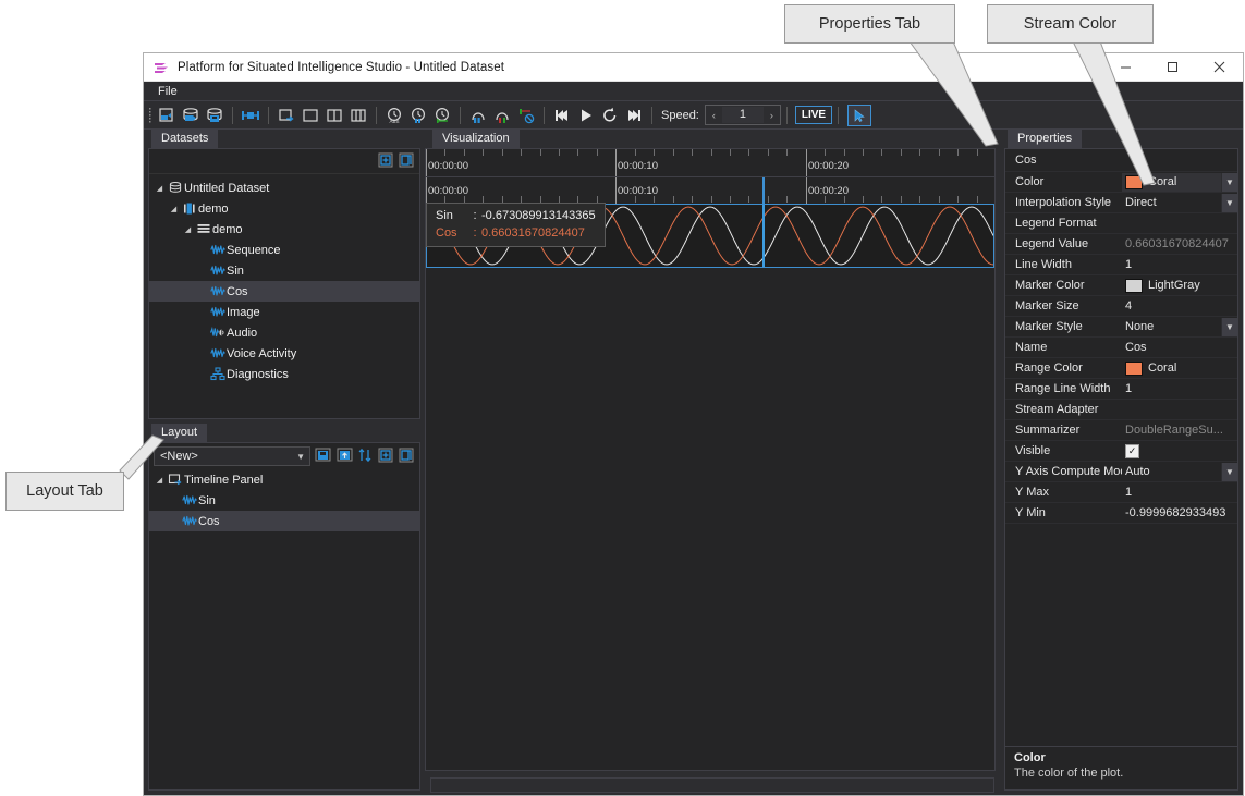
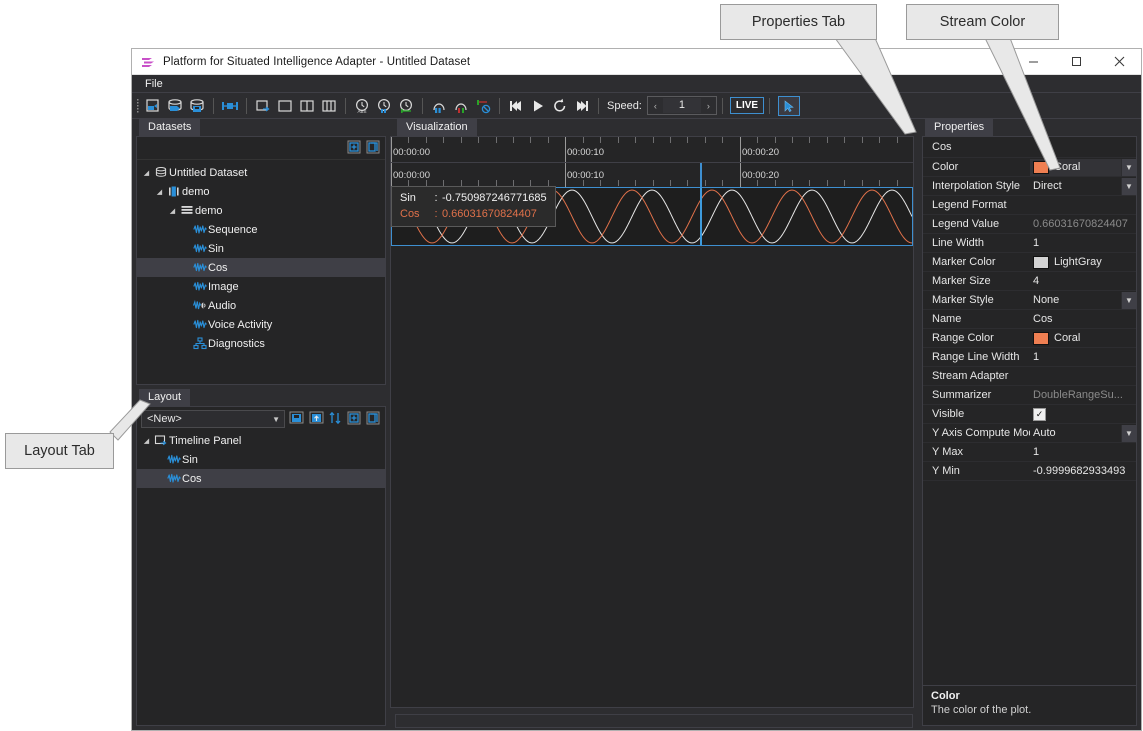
  Properties Tab
  Stream Color
  Layout Tab
- Platform for Situated Intelligence Studio - Untitled Dataset
+ Platform for Situated Intelligence Adapter - Untitled Dataset
  File
  Speed:
  ‹
  1
  ›
  LIVE
  Datasets
  Untitled Dataset
  demo
  demo
  Sequence
  Sin
  Cos
  Image
  Audio
  Voice Activity
  Diagnostics
  Layout
  <New>
  ▼
  Timeline Panel
  Sin
  Cos
  Visualization
  00:00:00
  00:00:10
  00:00:20
  00:00:00
  00:00:10
  00:00:20
  Sin
  :
- -0.673089913143365
+ -0.750987246771685
  Cos
  :
  0.66031670824407
  Properties
  Cos
  Color
  oral
  ▼
  Interpolation Style
  Direct
  ▼
  Legend Format
  Legend Value
  0.66031670824407
  Line Width
  1
  Marker Color
  LightGray
  Marker Size
  4
  Marker Style
  None
  ▼
  Name
  Cos
  Range Color
  Coral
  Range Line Width
  1
  Stream Adapter
  Summarizer
  DoubleRangeSu...
  Visible
  ✓
  Y Axis Compute Mo
  Auto
  ▼
  Y Max
  1
  Y Min
  -0.9999682933493
  Color
  The color of the plot.
